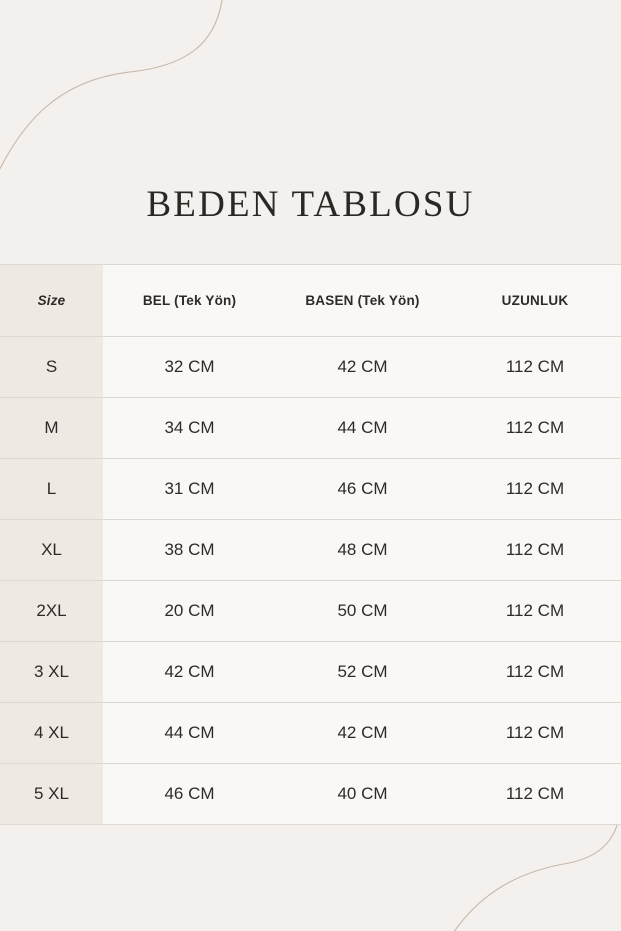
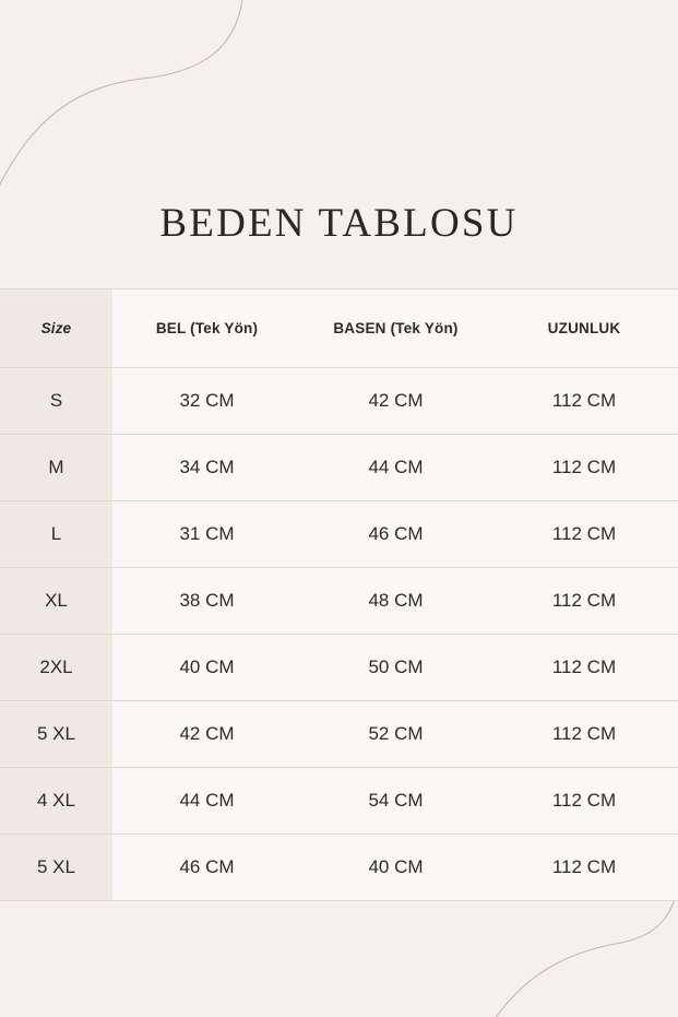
  BEDEN TABLOSU
  Size	BEL (Tek Yön)	BASEN (Tek Yön)	UZUNLUK
  S	32 CM	42 CM	112 CM
  M	34 CM	44 CM	112 CM
  L	31 CM	46 CM	112 CM
  XL	38 CM	48 CM	112 CM
- 2XL	20 CM	50 CM	112 CM
+ 2XL	40 CM	50 CM	112 CM
- 3 XL	42 CM	52 CM	112 CM
+ 5 XL	42 CM	52 CM	112 CM
- 4 XL	44 CM	42 CM	112 CM
+ 4 XL	44 CM	54 CM	112 CM
  5 XL	46 CM	40 CM	112 CM
